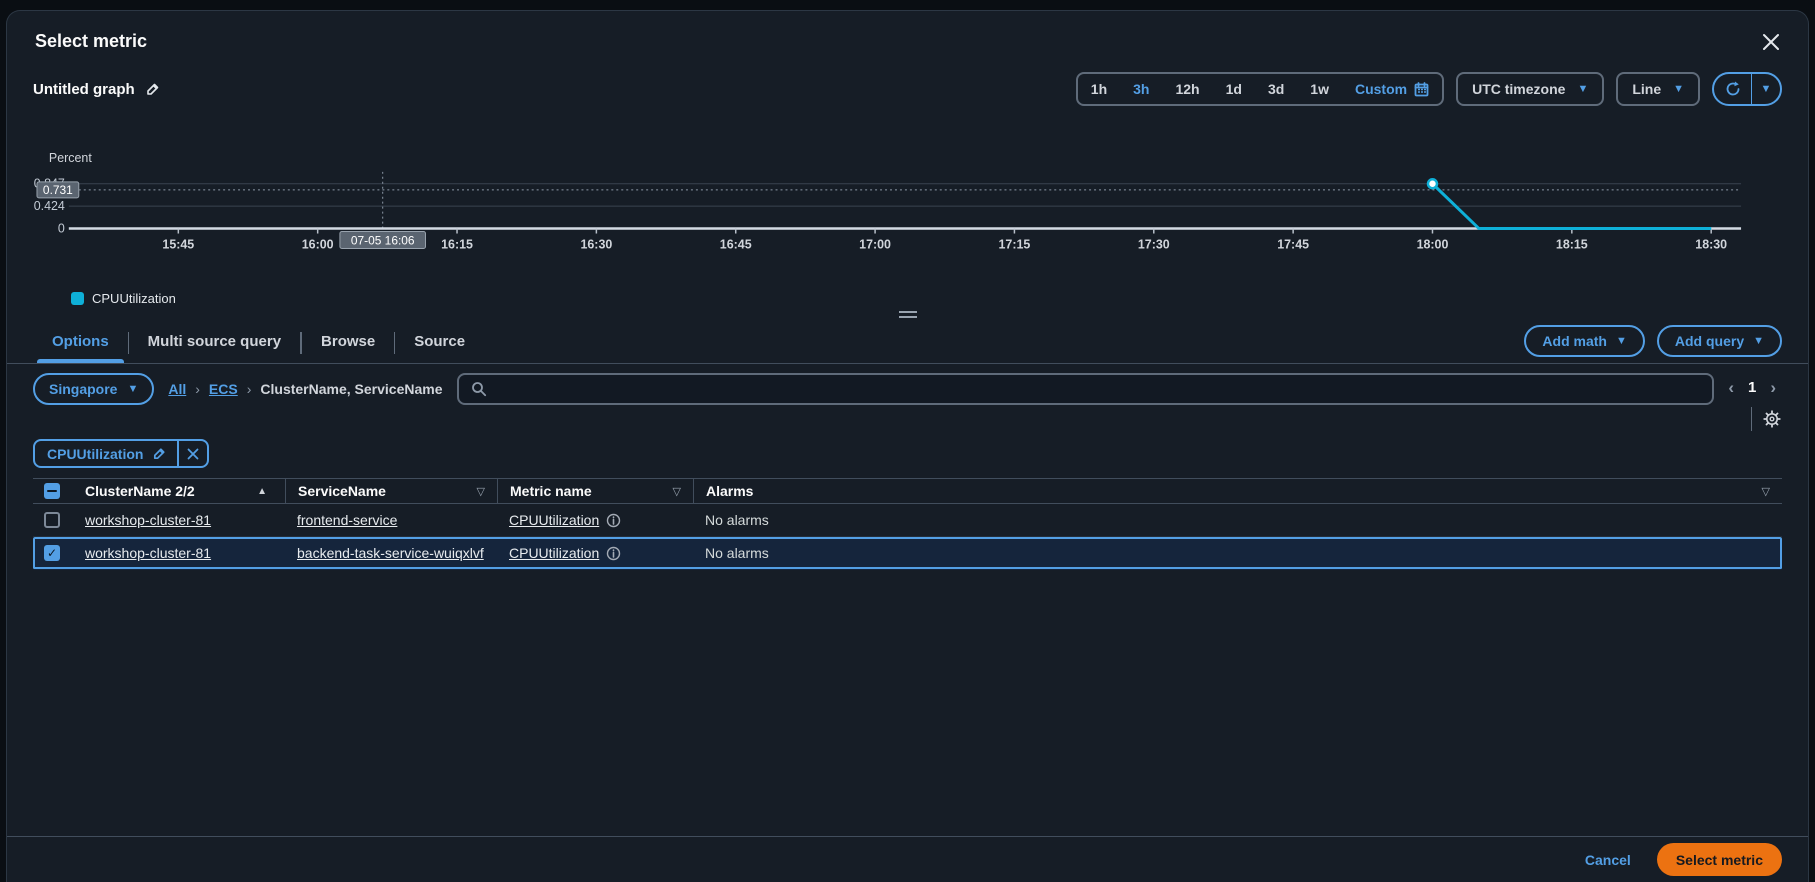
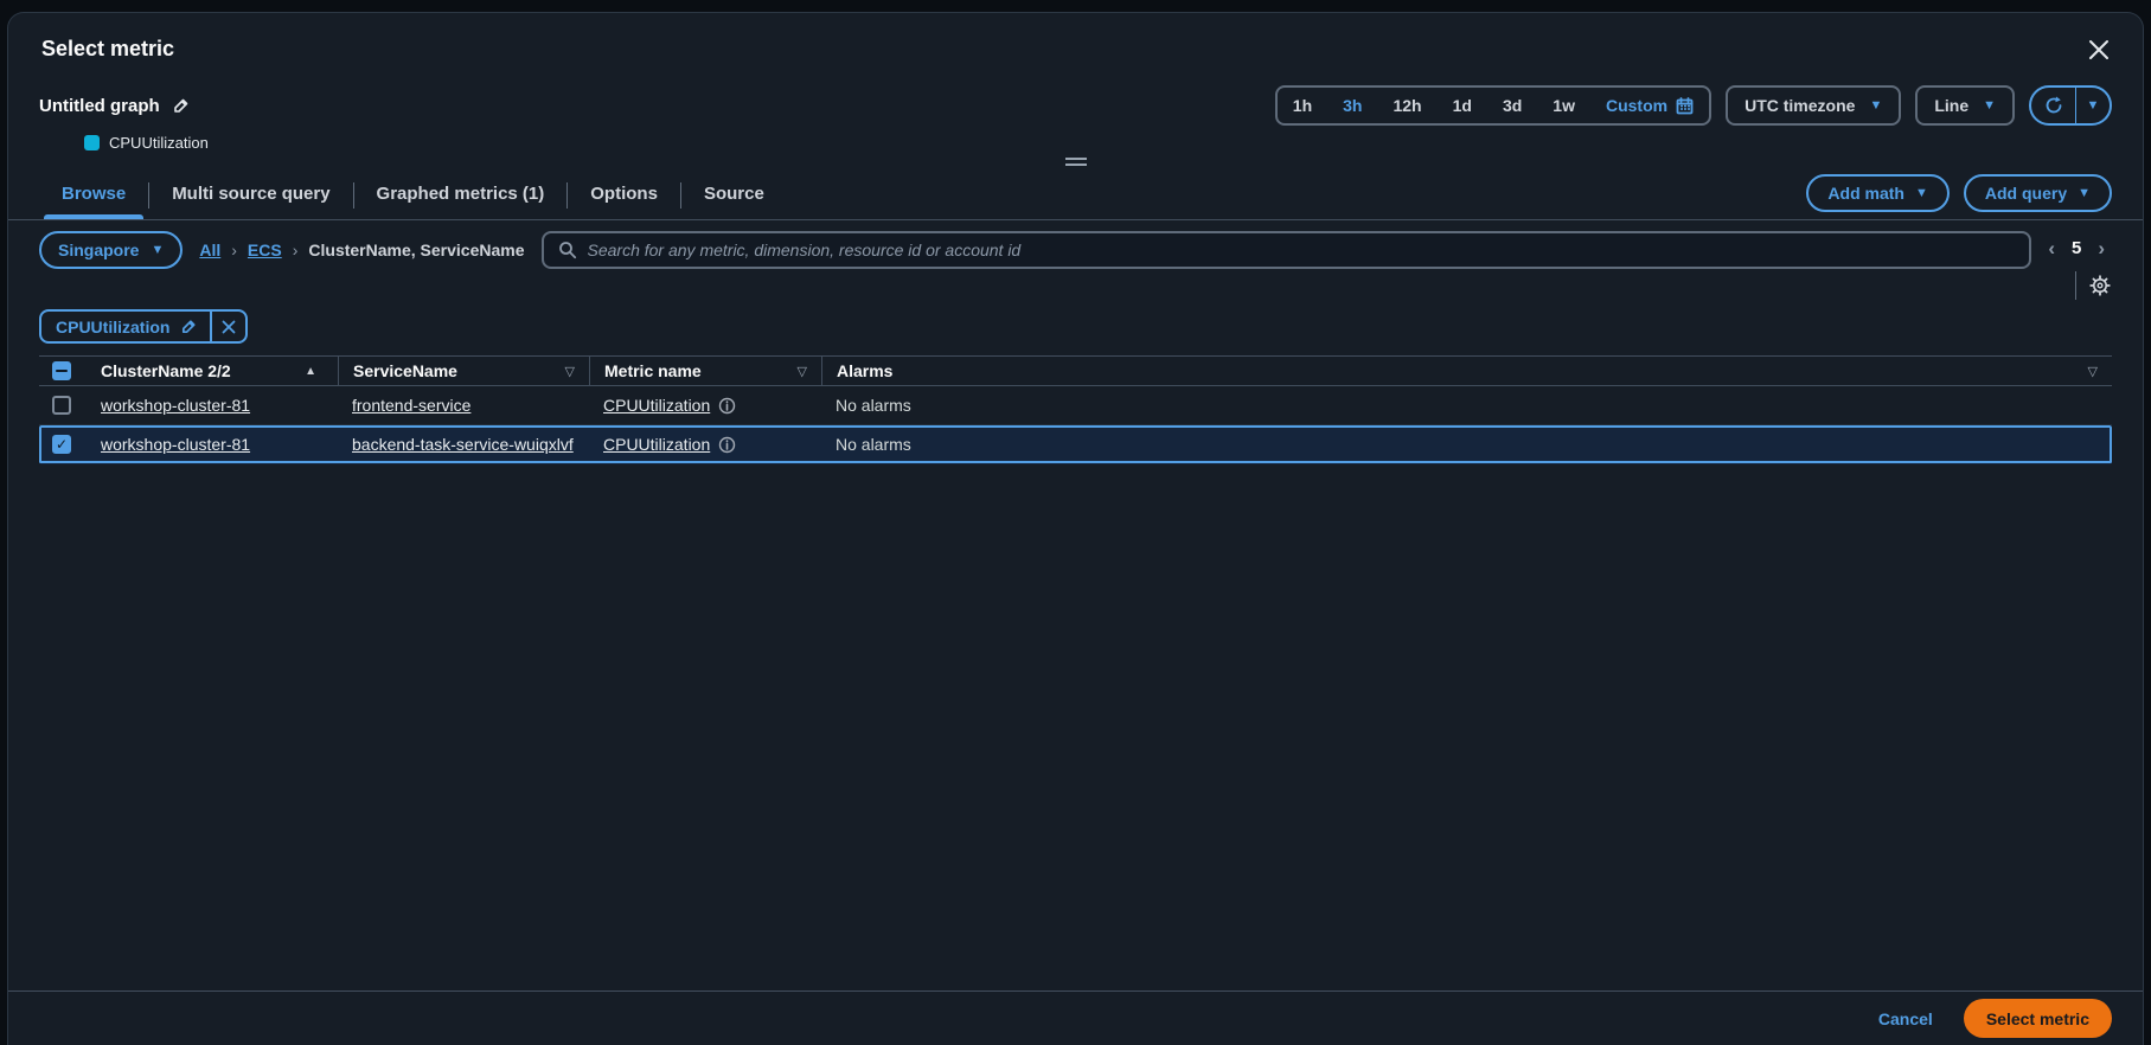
  Select metric
  Untitled graph
  1h
  3h
  12h
  1d
  3d
  1w
  Custom
  UTC timezone
  ▼
  Line
  ▼
  ▼
- Percent
- 0.424
- 0
- 0.731
- 15:45
- 16:00
- 16:15
- 16:30
- 16:45
- 17:00
- 17:15
- 17:30
- 17:45
- 18:00
- 18:15
- 18:30
- 07-05 16:06
  CPUUtilization
- Options
+ Browse
  Multi source query
+ Graphed metrics (1)
- Browse
+ Options
  Source
  Add math
  ▼
  Add query
  ▼
  Singapore
  ▼
  All
  ›
  ECS
  ›
  ClusterName, ServiceName
+ Search for any metric, dimension, resource id or account id
  ‹
- 1
+ 5
  ›
  CPUUtilization
  ClusterName 2/2
  ▲
  ServiceName
  ▽
  Metric name
  ▽
  Alarms
  ▽
  workshop-cluster-81
  frontend-service
  CPUUtilization
  No alarms
  ✓
  workshop-cluster-81
  backend-task-service-wuiqxlvf
  CPUUtilization
  No alarms
  Cancel
  Select metric
